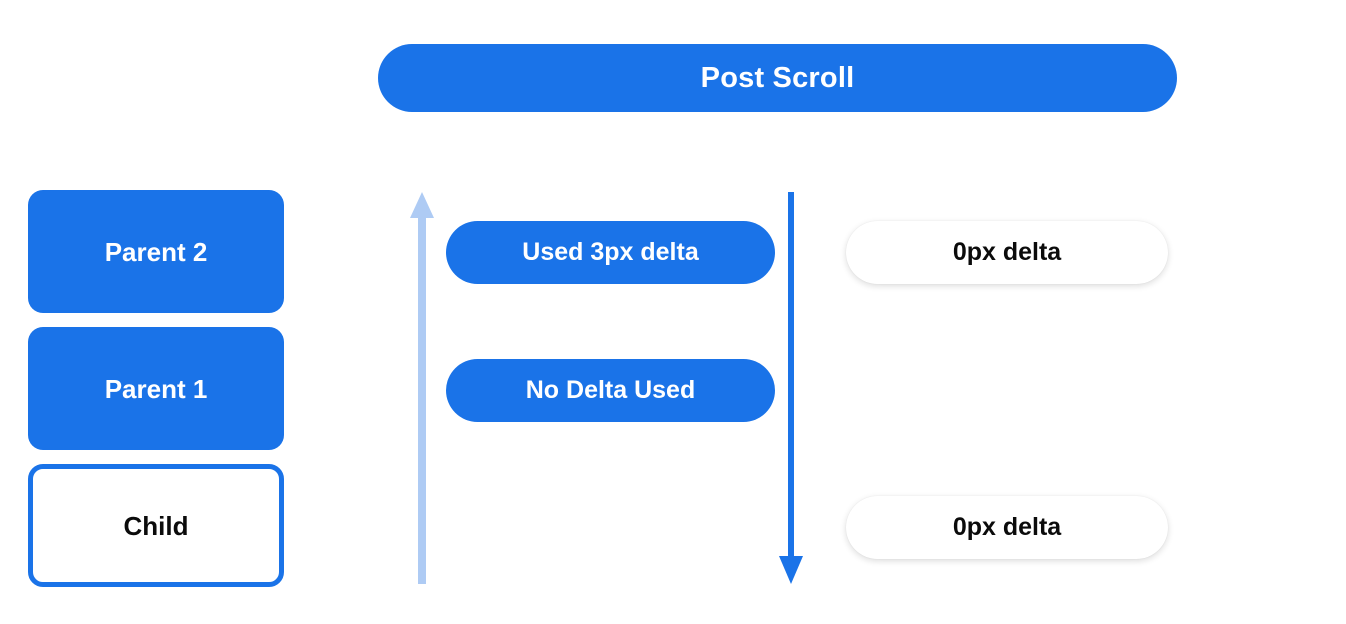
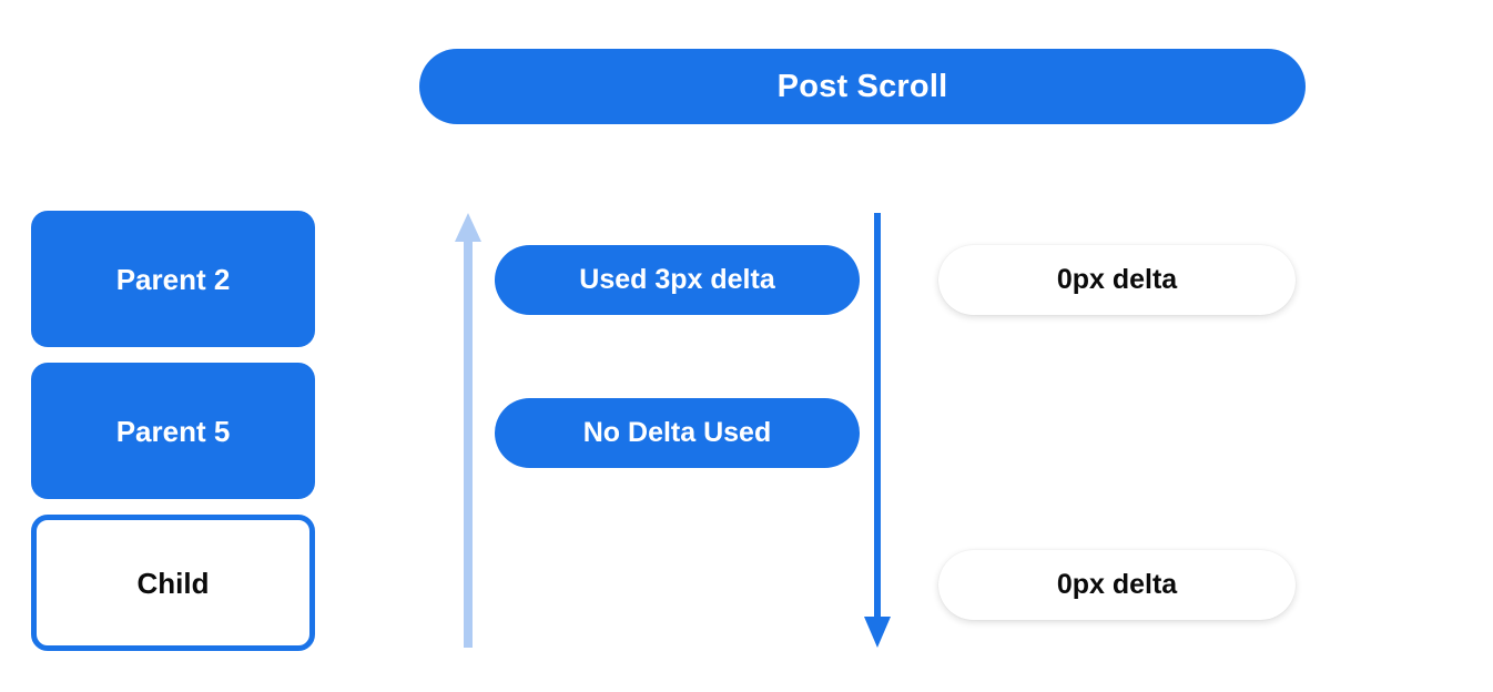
  Post Scroll
  Parent 2
- Parent 1
+ Parent 5
  Child
  Used 3px delta
  No Delta Used
  0px delta
  0px delta
